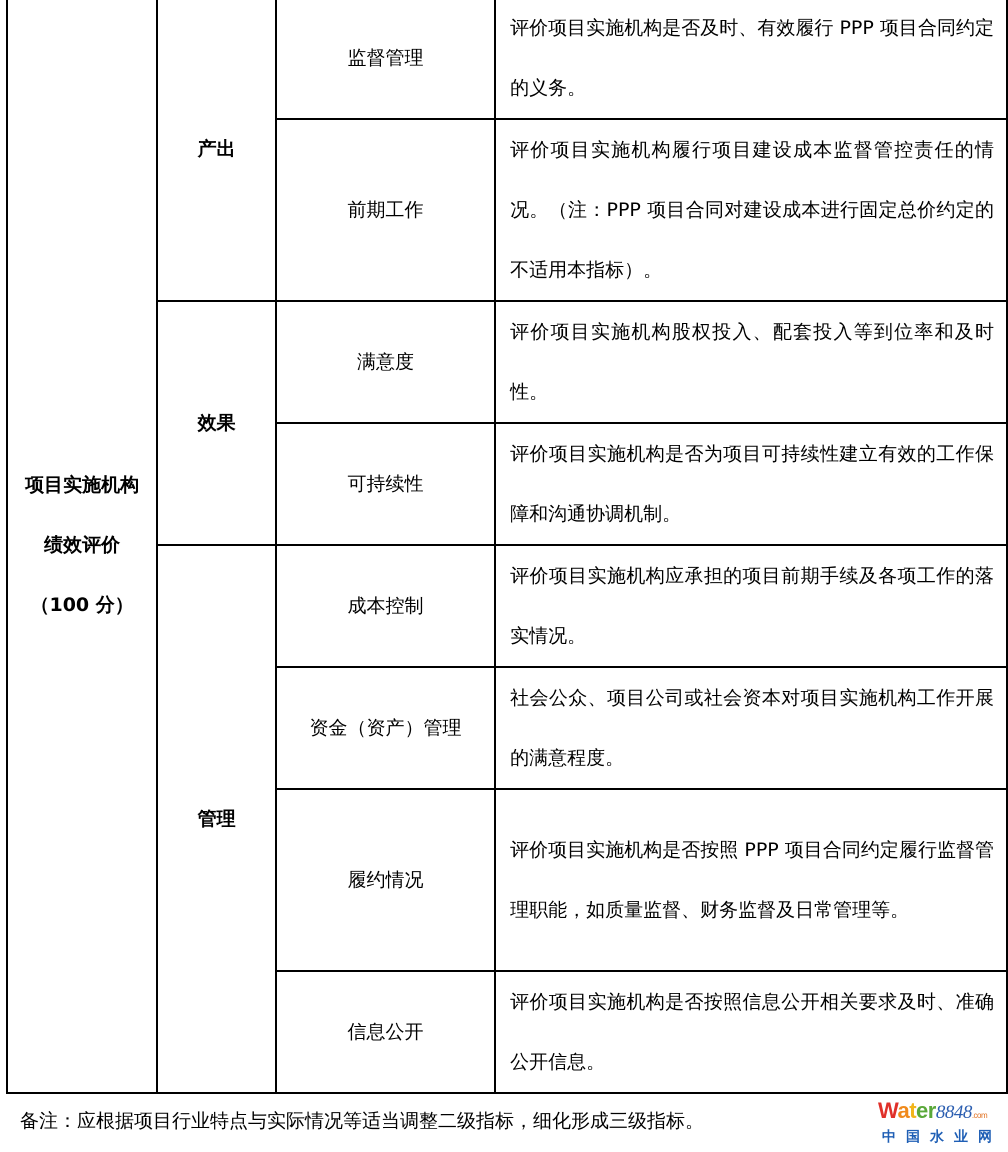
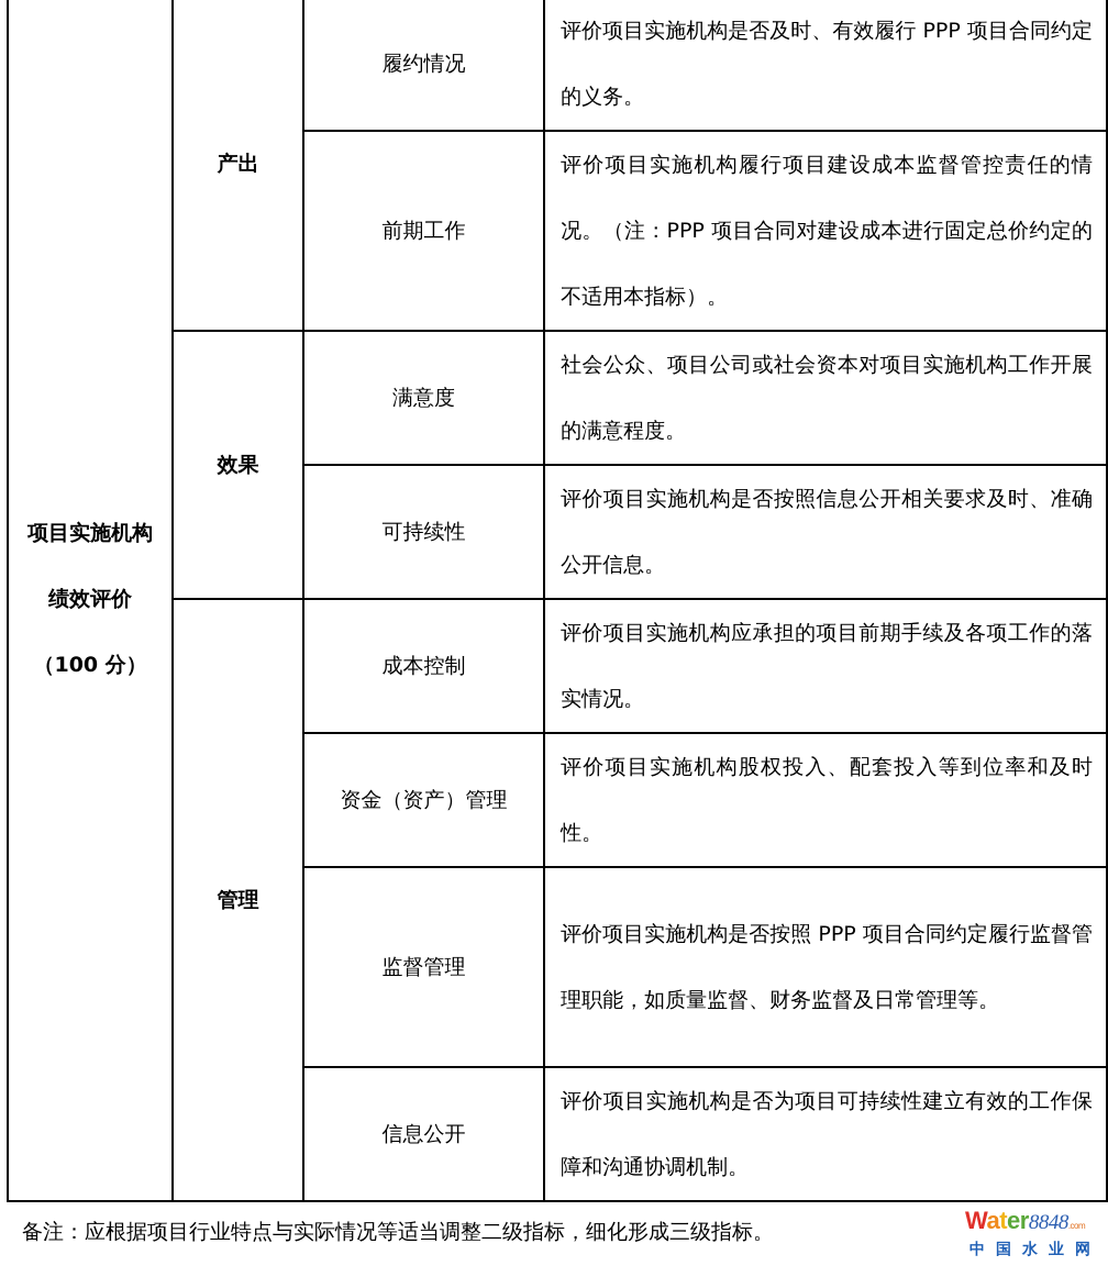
- 项目实施机构 绩效评价 （100 分）	产出	监督管理	评价项目实施机构是否及时、有效履行 PPP 项目合同约定的义务。
+ 项目实施机构 绩效评价 （100 分）	产出	履约情况	评价项目实施机构是否及时、有效履行 PPP 项目合同约定的义务。
  前期工作	评价项目实施机构履行项目建设成本监督管控责任的情况。（注：PPP 项目合同对建设成本进行固定总价约定的不适用本指标）。
- 效果	满意度	评价项目实施机构股权投入、配套投入等到位率和及时性。
+ 效果	满意度	社会公众、项目公司或社会资本对项目实施机构工作开展的满意程度。
- 可持续性	评价项目实施机构是否为项目可持续性建立有效的工作保障和沟通协调机制。
+ 可持续性	评价项目实施机构是否按照信息公开相关要求及时、准确公开信息。
  管理	成本控制	评价项目实施机构应承担的项目前期手续及各项工作的落实情况。
- 资金（资产）管理	社会公众、项目公司或社会资本对项目实施机构工作开展的满意程度。
+ 资金（资产）管理	评价项目实施机构股权投入、配套投入等到位率和及时性。
- 履约情况	评价项目实施机构是否按照 PPP 项目合同约定履行监督管理职能，如质量监督、财务监督及日常管理等。
+ 监督管理	评价项目实施机构是否按照 PPP 项目合同约定履行监督管理职能，如质量监督、财务监督及日常管理等。
- 信息公开	评价项目实施机构是否按照信息公开相关要求及时、准确公开信息。
+ 信息公开	评价项目实施机构是否为项目可持续性建立有效的工作保障和沟通协调机制。
  备注：应根据项目行业特点与实际情况等适当调整二级指标，细化形成三级指标。
  Water8848.com
  中国水业网
